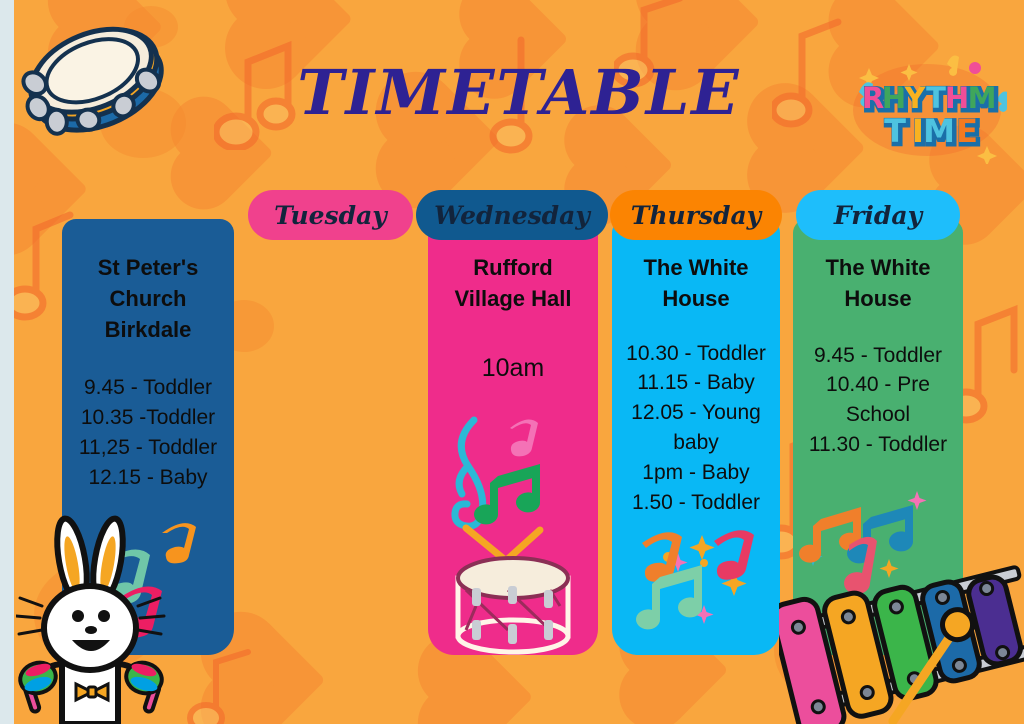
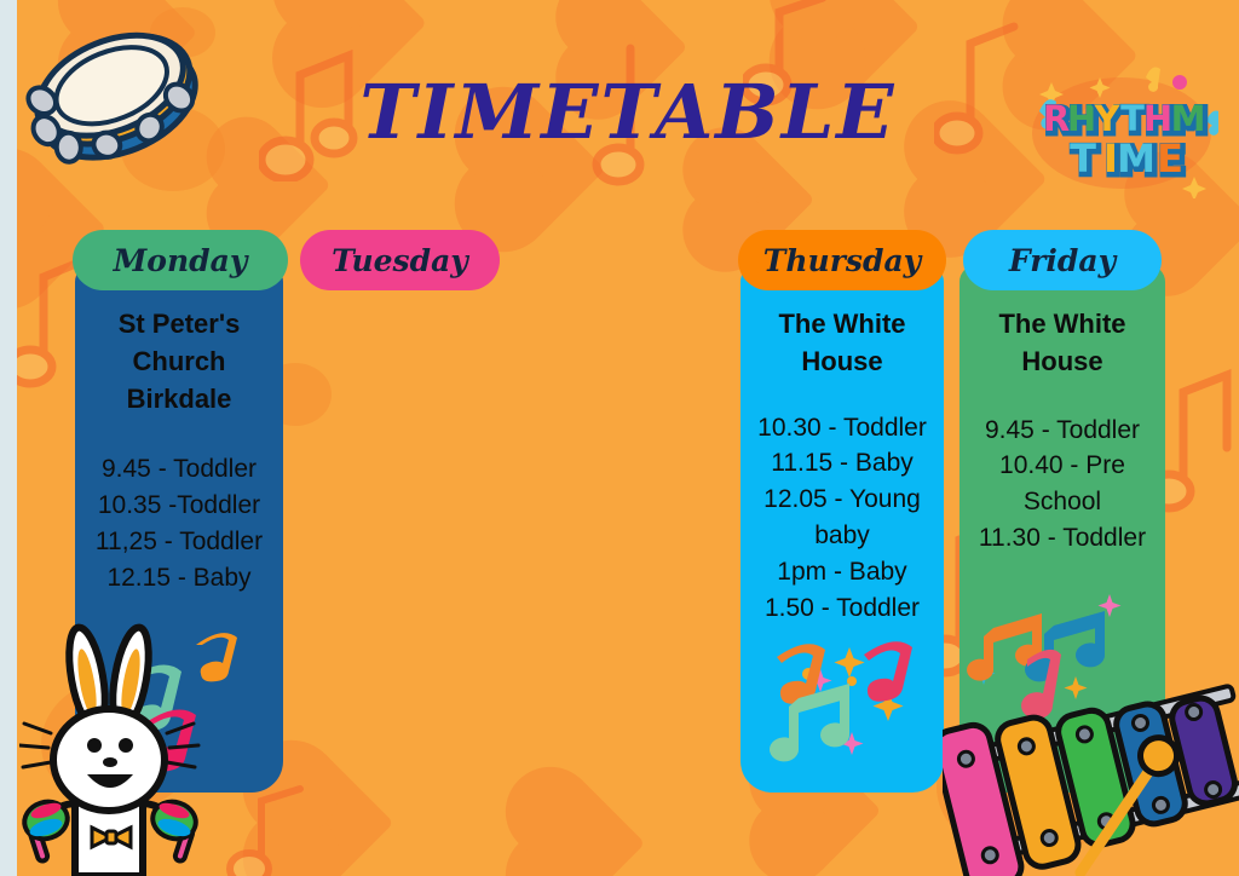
  TIMETABLE
  R
  H
  Y
  T
  H
  M
  T
  I
  M
  E
  St Peter's
  Church
  Birkdale
  9.45 - Toddler
  10.35 -Toddler
  11,25 - Toddler
  12.15 - Baby
+ Monday
  Tuesday
- Rufford
- Village Hall
- 10am
- Wednesday
  The White
  House
  10.30 - Toddler
  11.15 - Baby
  12.05 - Young
  baby
  1pm - Baby
  1.50 - Toddler
  Thursday
  The White
  House
  9.45 - Toddler
  10.40 - Pre
  School
  11.30 - Toddler
  Friday
